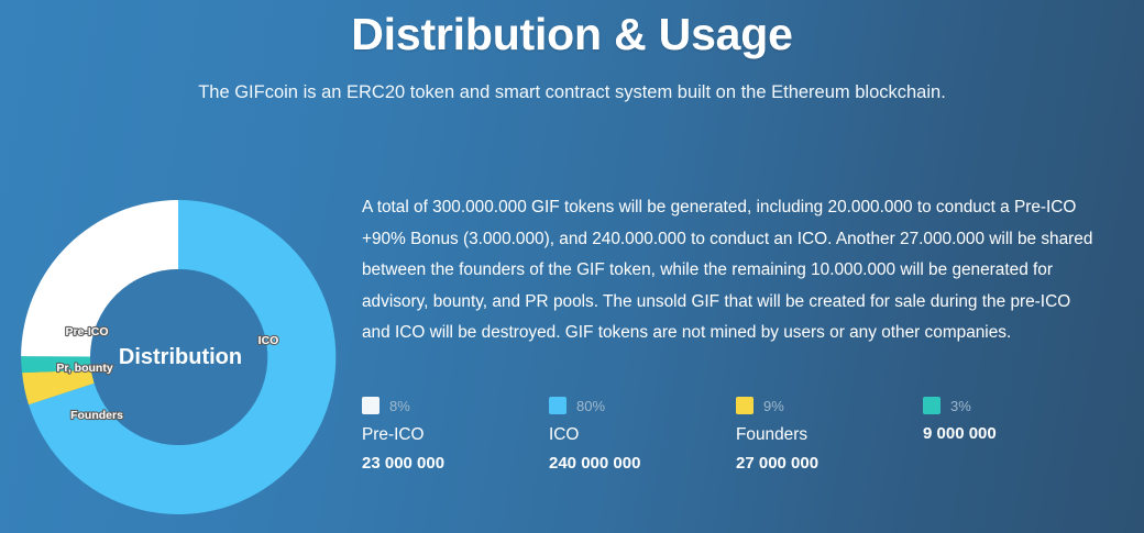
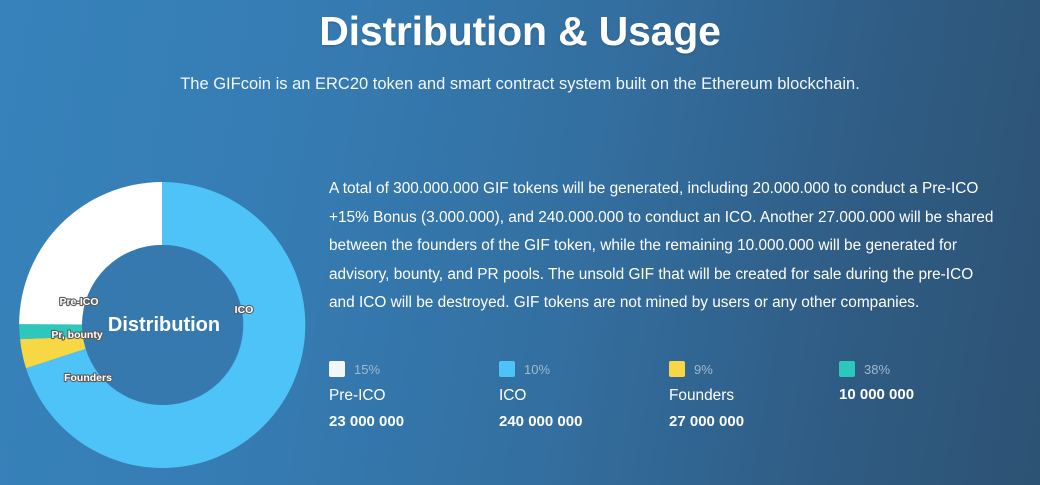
  Distribution & Usage
  The GIFcoin is an ERC20 token and smart contract system built on the Ethereum blockchain.
  Distribution
  ICO
  Founders
  Pr, bounty
  Pre-ICO
- A total of 300.000.000 GIF tokens will be generated, including 20.000.000 to conduct a Pre-ICO +90% Bonus (3.000.000), and 240.000.000 to conduct an ICO. Another 27.000.000 will be shared between the founders of the GIF token, while the remaining 10.000.000 will be generated for advisory, bounty, and PR pools. The unsold GIF that will be created for sale during the pre-ICO and ICO will be destroyed. GIF tokens are not mined by users or any other companies.
+ A total of 300.000.000 GIF tokens will be generated, including 20.000.000 to conduct a Pre-ICO +15% Bonus (3.000.000), and 240.000.000 to conduct an ICO. Another 27.000.000 will be shared between the founders of the GIF token, while the remaining 10.000.000 will be generated for advisory, bounty, and PR pools. The unsold GIF that will be created for sale during the pre-ICO and ICO will be destroyed. GIF tokens are not mined by users or any other companies.
- 8%
+ 15%
  Pre-ICO
  23 000 000
- 80%
+ 10%
  ICO
  240 000 000
  9%
  Founders
  27 000 000
- 3%
+ 38%
- 9 000 000
+ 10 000 000
